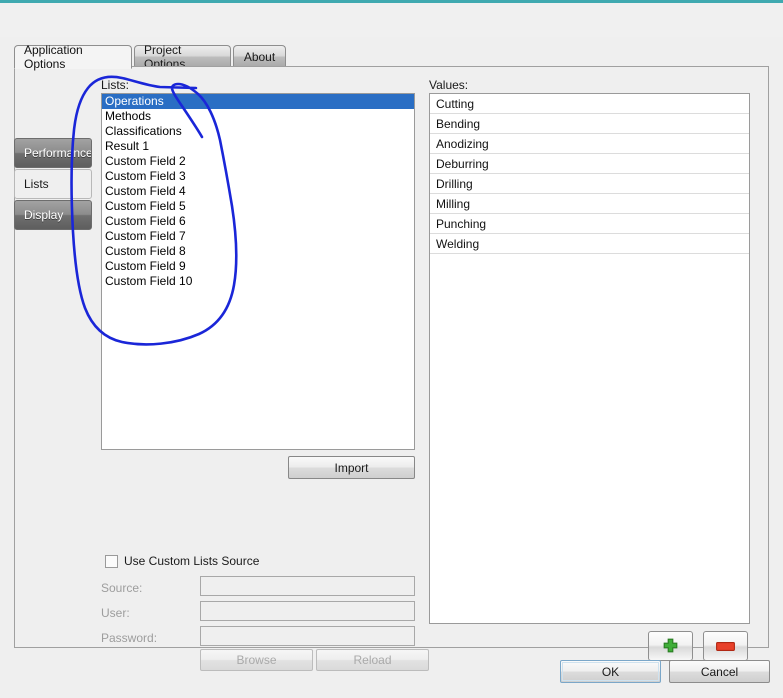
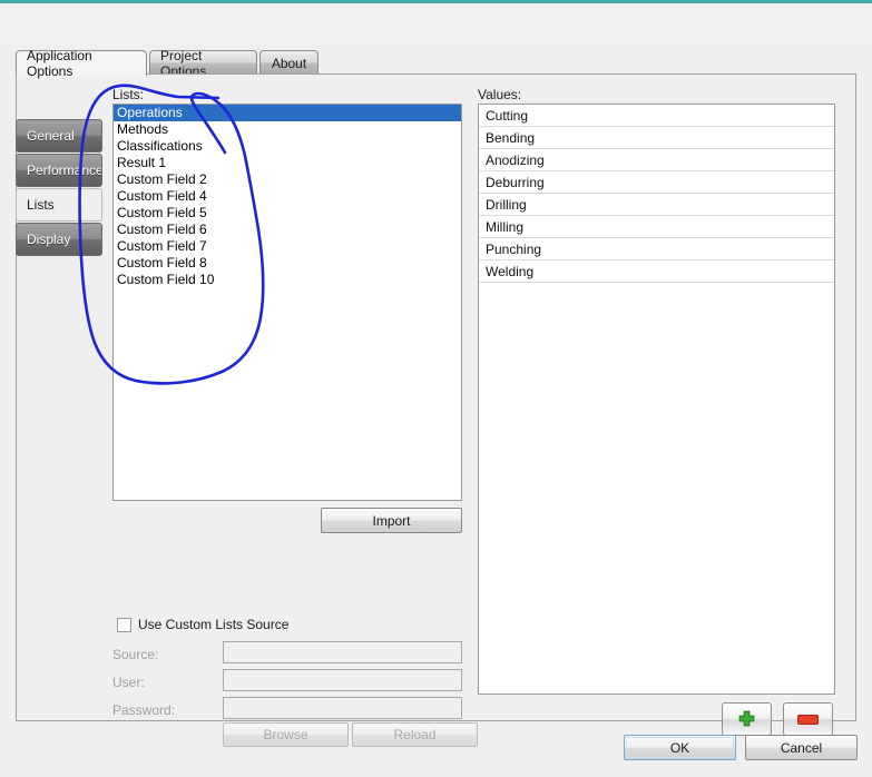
  Application Options
  Project Options
  About
+ General
  Performance
  Lists
  Display
  Lists:
  Operations
  Methods
  Classifications
  Result 1
  Custom Field 2
- Custom Field 3
  Custom Field 4
  Custom Field 5
  Custom Field 6
  Custom Field 7
  Custom Field 8
- Custom Field 9
  Custom Field 10
  Import
  Use Custom Lists Source
  Source:
  User:
  Password:
  Browse
  Reload
  Values:
  Cutting
  Bending
  Anodizing
  Deburring
  Drilling
  Milling
  Punching
  Welding
  OK
  Cancel
